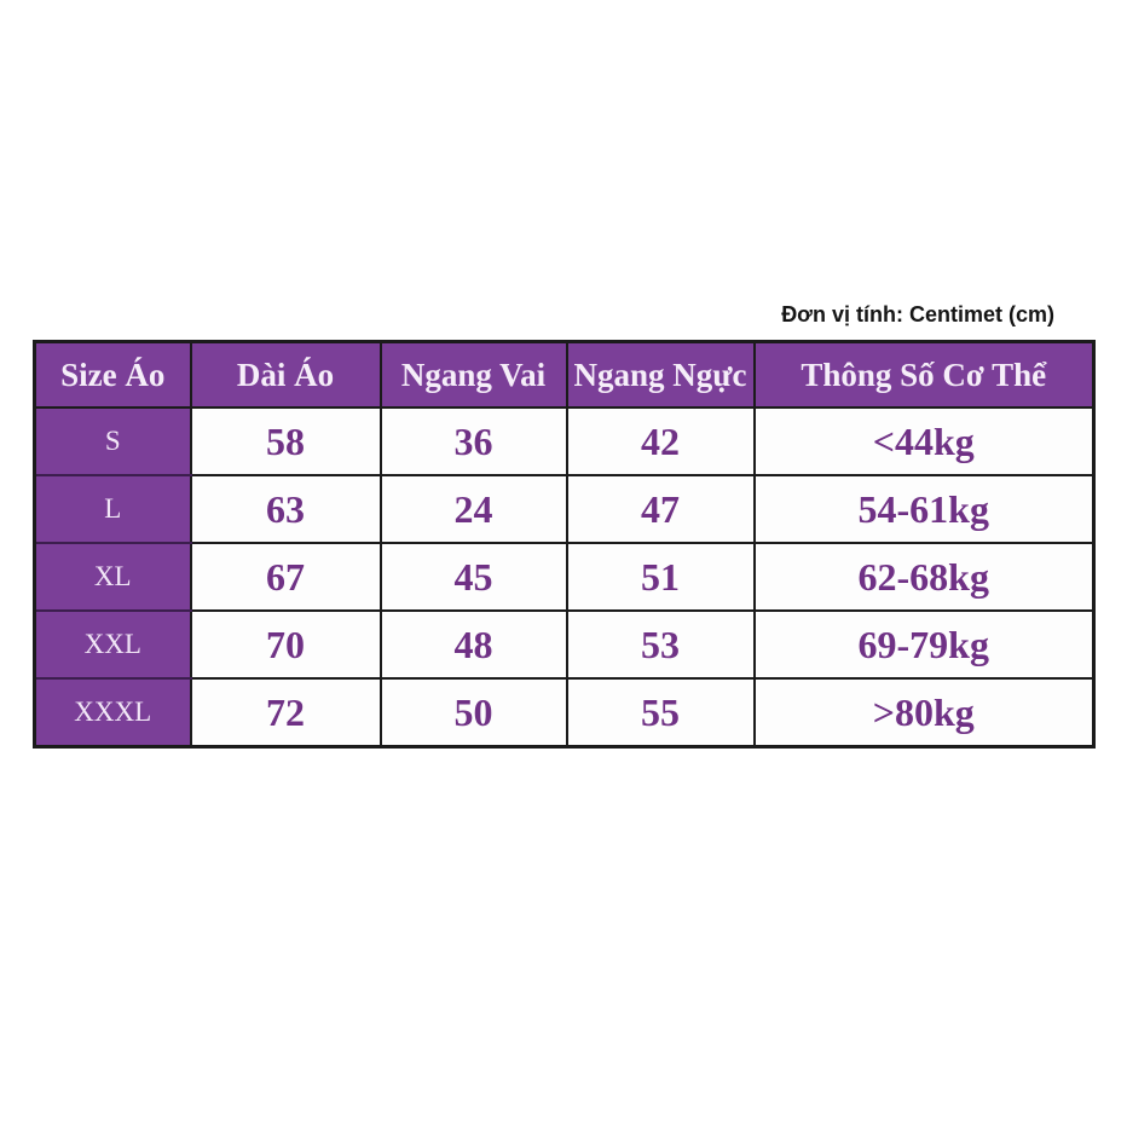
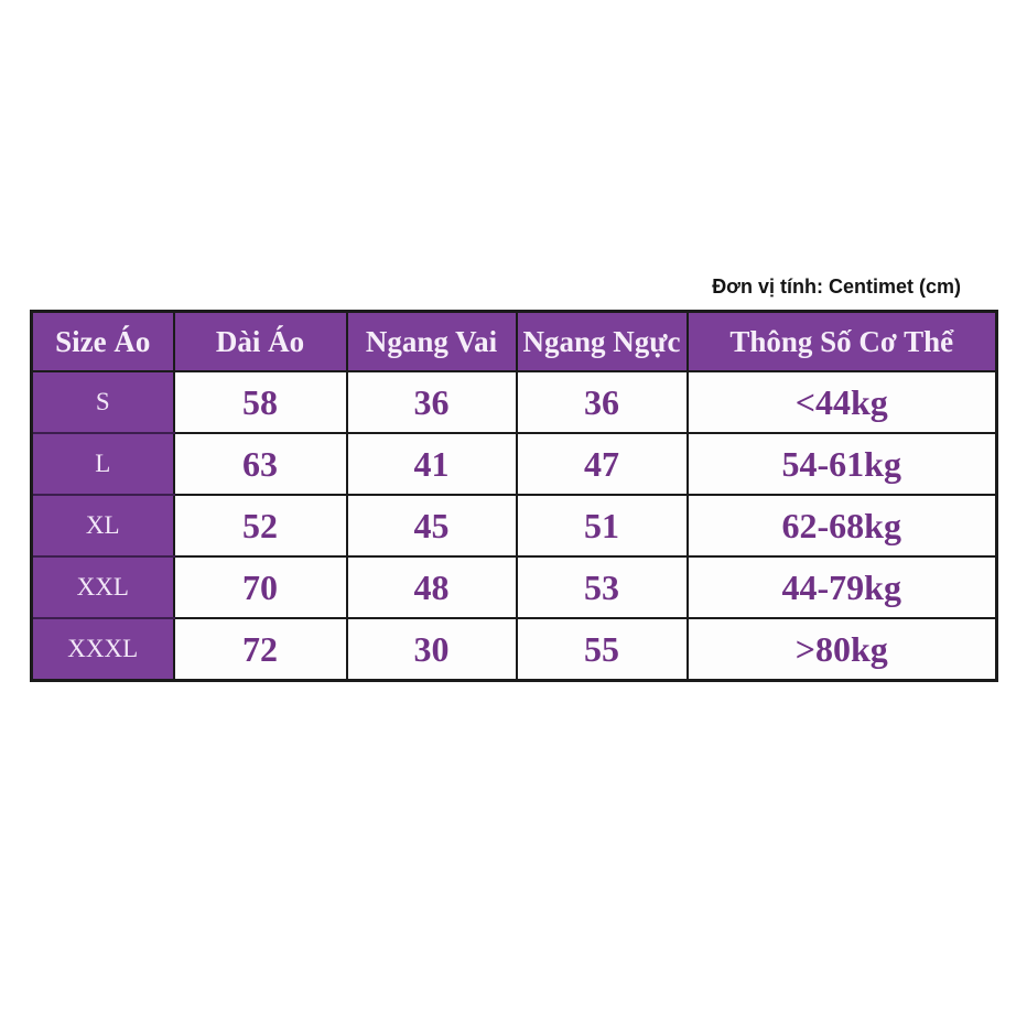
  Đơn vị tính: Centimet (cm)
  Size Áo	Dài Áo	Ngang Vai	Ngang Ngực	Thông Số Cơ Thể
- S	58	36	42	<44kg
+ S	58	36	36	<44kg
- L	63	24	47	54-61kg
+ L	63	41	47	54-61kg
- XL	67	45	51	62-68kg
+ XL	52	45	51	62-68kg
- XXL	70	48	53	69-79kg
+ XXL	70	48	53	44-79kg
- XXXL	72	50	55	>80kg
+ XXXL	72	30	55	>80kg
